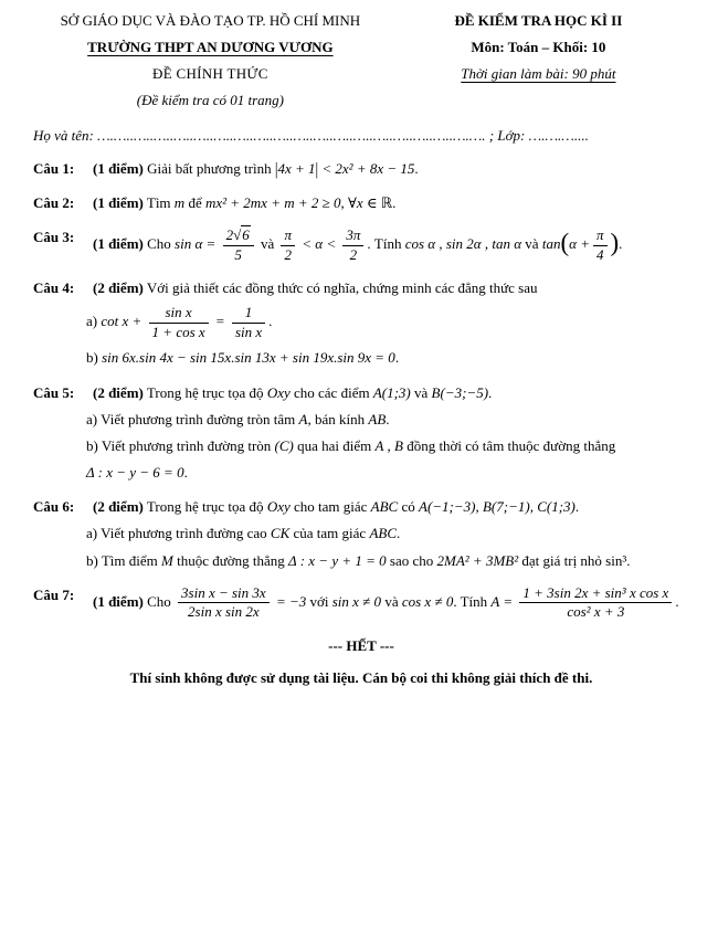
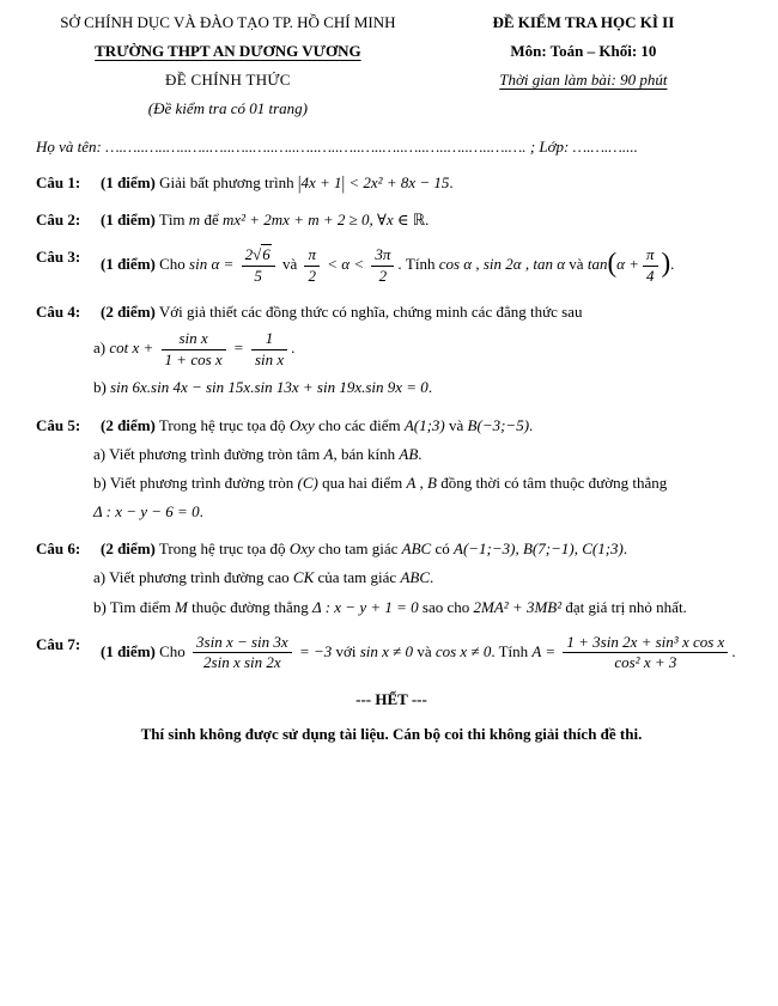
- SỞ GIÁO DỤC VÀ ĐÀO TẠO TP. HỒ CHÍ MINH
+ SỞ CHÍNH DỤC VÀ ĐÀO TẠO TP. HỒ CHÍ MINH
  TRƯỜNG THPT AN DƯƠNG VƯƠNG
  ĐỀ CHÍNH THỨC
  (Đề kiểm tra có 01 trang)
  ĐỀ KIỂM TRA HỌC KÌ II
  Môn: Toán – Khối: 10
  Thời gian làm bài: 90 phút
  Họ và tên: ….…..…..…..…..…..…..…..…..…..…..…..…..…..…..…..…..…..….…. ; Lớp: ….….…....
  Câu 1:
  (1 điểm) Giải bất phương trình |4x + 1| < 2x² + 8x − 15.
  Câu 2:
  (1 điểm) Tìm m để mx² + 2mx + m + 2 ≥ 0, ∀x ∈ ℝ.
  Câu 3:
  (1 điểm) Cho sin α =
  2√6
  5
  và
  π
  2
  < α <
  3π
  2
  . Tính cos α , sin 2α , tan α và tan(α +
  π
  4
  ).
  Câu 4:
  (2 điểm) Với giả thiết các đồng thức có nghĩa, chứng minh các đẳng thức sau
  a) cot x +
  sin x
  1 + cos x
  =
  1
  sin x
  .
  b) sin 6x.sin 4x − sin 15x.sin 13x + sin 19x.sin 9x = 0.
  Câu 5:
  (2 điểm) Trong hệ trục tọa độ Oxy cho các điểm A(1;3) và B(−3;−5).
  a) Viết phương trình đường tròn tâm A, bán kính AB.
  b) Viết phương trình đường tròn (C) qua hai điểm A , B đồng thời có tâm thuộc đường thẳng
  Δ : x − y − 6 = 0.
  Câu 6:
  (2 điểm) Trong hệ trục tọa độ Oxy cho tam giác ABC có A(−1;−3), B(7;−1), C(1;3).
  a) Viết phương trình đường cao CK của tam giác ABC.
- b) Tìm điểm M thuộc đường thẳng Δ : x − y + 1 = 0 sao cho 2MA² + 3MB² đạt giá trị nhỏ sin³.
+ b) Tìm điểm M thuộc đường thẳng Δ : x − y + 1 = 0 sao cho 2MA² + 3MB² đạt giá trị nhỏ nhất.
  Câu 7:
  (1 điểm) Cho
  3sin x − sin 3x
  2sin x sin 2x
  = −3 với sin x ≠ 0 và cos x ≠ 0. Tính A =
  1 + 3sin 2x + sin³ x cos x
  cos² x + 3
  .
  --- HẾT ---
  Thí sinh không được sử dụng tài liệu. Cán bộ coi thi không giải thích đề thi.
